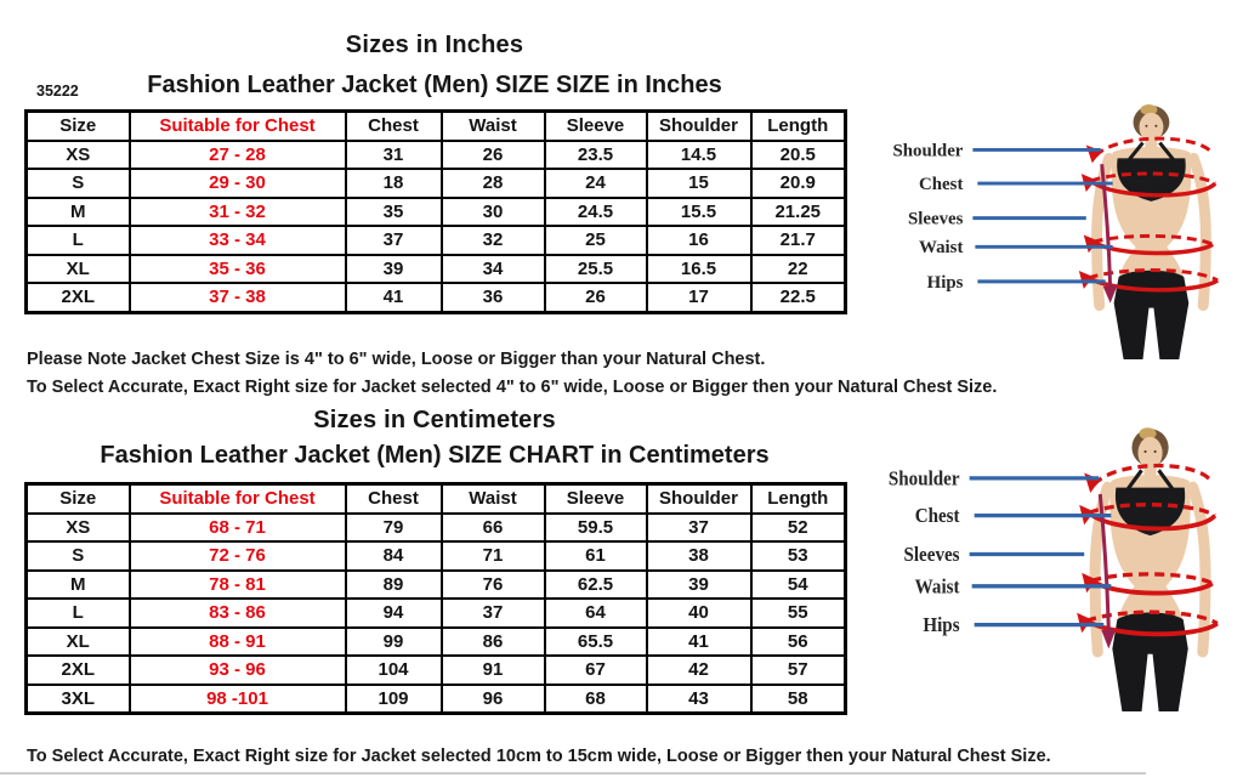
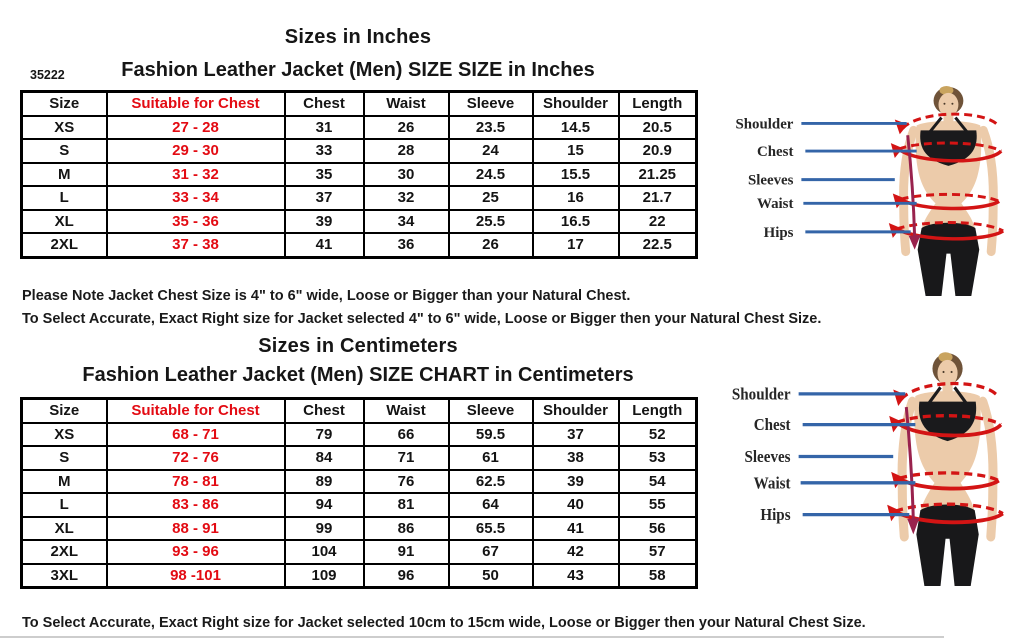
  Sizes in Inches
  35222
  Fashion Leather Jacket (Men) SIZE SIZE in Inches
  Size	Suitable for Chest	Chest	Waist	Sleeve	Shoulder	Length
  XS	27 - 28	31	26	23.5	14.5	20.5
- S	29 - 30	18	28	24	15	20.9
+ S	29 - 30	33	28	24	15	20.9
  M	31 - 32	35	30	24.5	15.5	21.25
  L	33 - 34	37	32	25	16	21.7
  XL	35 - 36	39	34	25.5	16.5	22
  2XL	37 - 38	41	36	26	17	22.5
  Please Note Jacket Chest Size is 4" to 6" wide, Loose or Bigger than your Natural Chest.
  To Select Accurate, Exact Right size for Jacket selected 4" to 6" wide, Loose or Bigger then your Natural Chest Size.
  Sizes in Centimeters
  Fashion Leather Jacket (Men) SIZE CHART in Centimeters
  Size	Suitable for Chest	Chest	Waist	Sleeve	Shoulder	Length
  XS	68 - 71	79	66	59.5	37	52
  S	72 - 76	84	71	61	38	53
  M	78 - 81	89	76	62.5	39	54
- L	83 - 86	94	37	64	40	55
+ L	83 - 86	94	81	64	40	55
  XL	88 - 91	99	86	65.5	41	56
  2XL	93 - 96	104	91	67	42	57
- 3XL	98 -101	109	96	68	43	58
+ 3XL	98 -101	109	96	50	43	58
  To Select Accurate, Exact Right size for Jacket selected 10cm to 15cm wide, Loose or Bigger then your Natural Chest Size.
  Shoulder
  Chest
  Sleeves
  Waist
  Hips
  Shoulder
  Chest
  Sleeves
  Waist
  Hips
